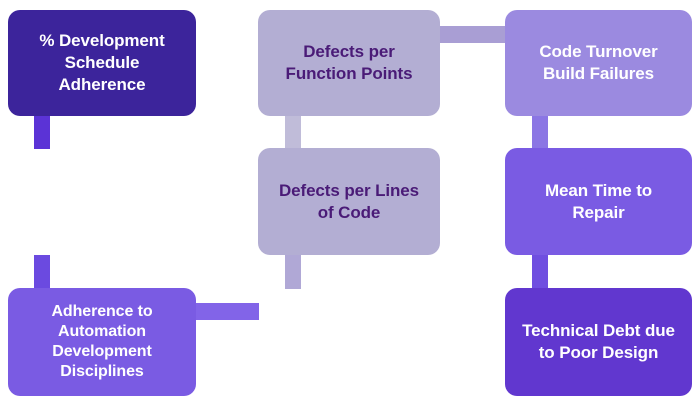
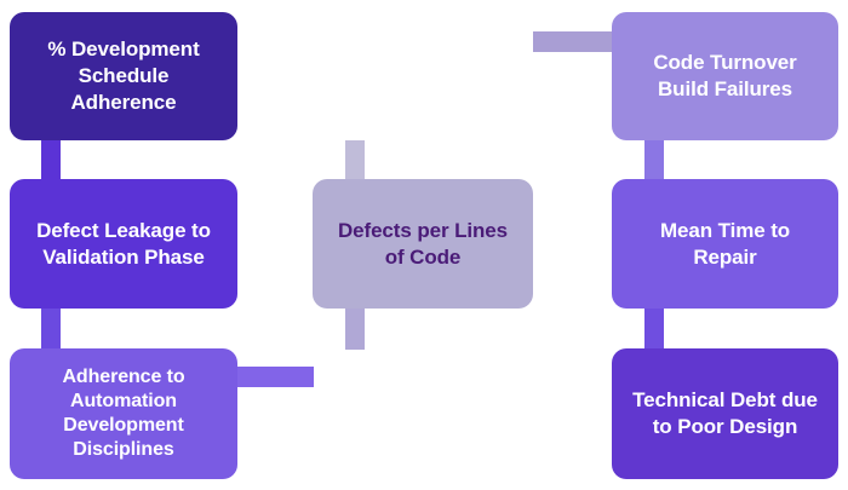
  % Development
  Schedule
  Adherence
- Defects per
- Function Points
  Code Turnover
  Build Failures
+ Defect Leakage to
+ Validation Phase
  Defects per Lines
  of Code
  Mean Time to
  Repair
  Adherence to
  Automation
  Development
  Disciplines
  Technical Debt due
  to Poor Design
